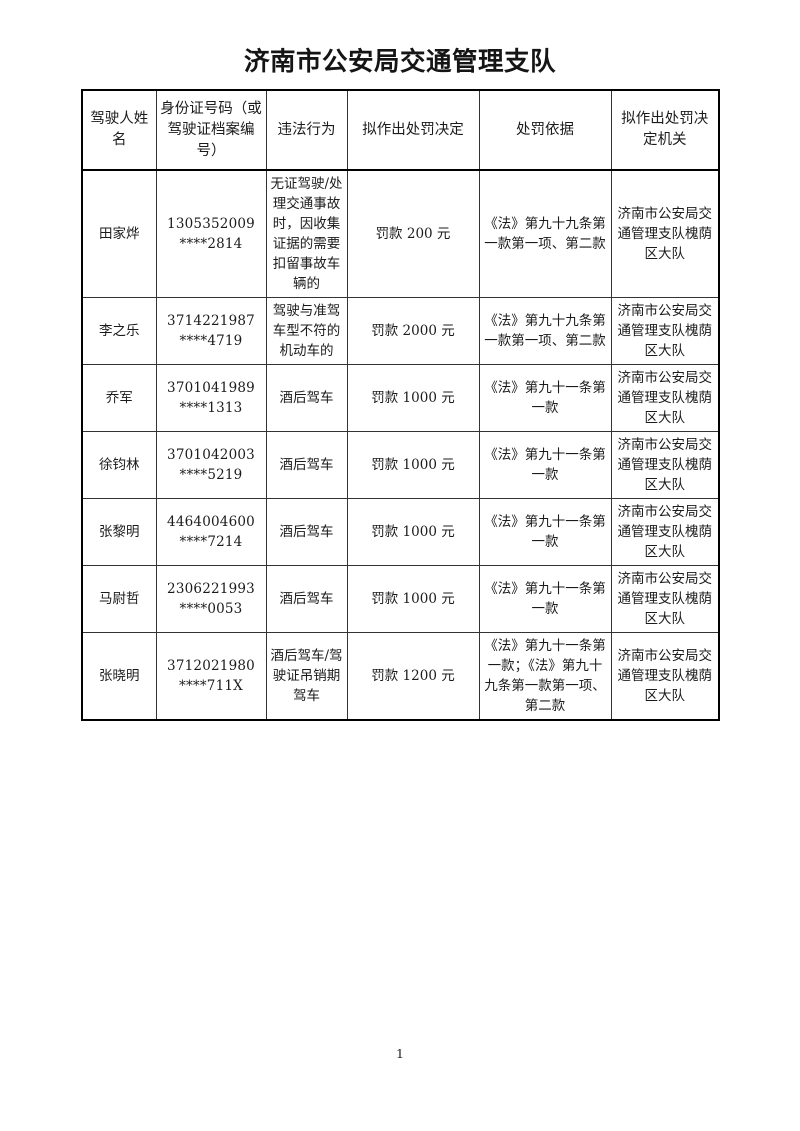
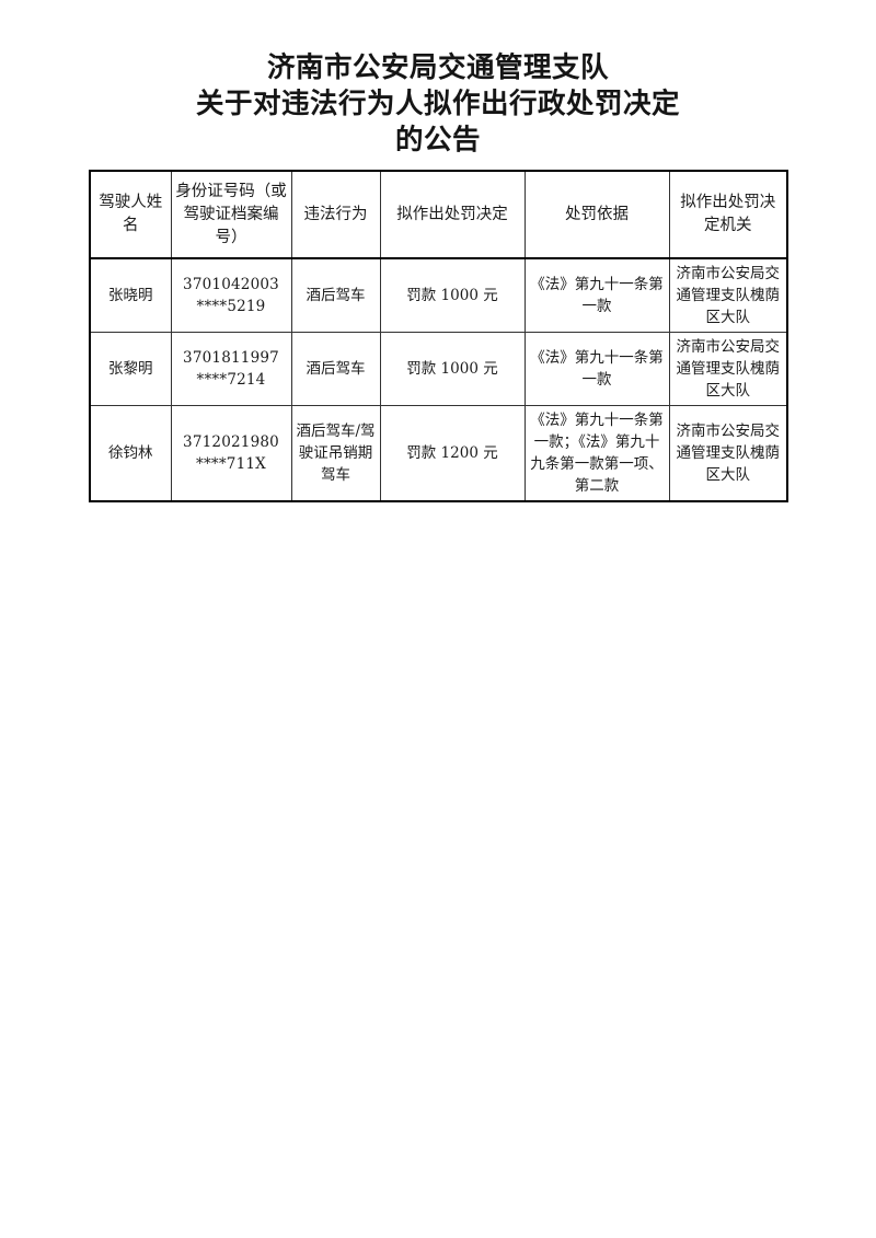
  济南市公安局交通管理支队
+ 关于对违法行为人拟作出行政处罚决定
+ 的公告
  驾驶人姓名	身份证号码（或驾驶证档案编号）	违法行为	拟作出处罚决定	处罚依据	拟作出处罚决定机关
- 田家烨	1305352009 ****2814	无证驾驶/处理交通事故时，因收集证据的需要扣留事故车辆的	罚款 200 元	《法》第九十九条第一款第一项、第二款	济南市公安局交通管理支队槐荫区大队
- 李之乐	3714221987 ****4719	驾驶与准驾车型不符的机动车的	罚款 2000 元	《法》第九十九条第一款第一项、第二款	济南市公安局交通管理支队槐荫区大队
- 乔军	3701041989 ****1313	酒后驾车	罚款 1000 元	《法》第九十一条第一款	济南市公安局交通管理支队槐荫区大队
- 徐钧林	3701042003 ****5219	酒后驾车	罚款 1000 元	《法》第九十一条第一款	济南市公安局交通管理支队槐荫区大队
+ 张晓明	3701042003 ****5219	酒后驾车	罚款 1000 元	《法》第九十一条第一款	济南市公安局交通管理支队槐荫区大队
- 张黎明	4464004600 ****7214	酒后驾车	罚款 1000 元	《法》第九十一条第一款	济南市公安局交通管理支队槐荫区大队
+ 张黎明	3701811997 ****7214	酒后驾车	罚款 1000 元	《法》第九十一条第一款	济南市公安局交通管理支队槐荫区大队
- 马尉哲	2306221993 ****0053	酒后驾车	罚款 1000 元	《法》第九十一条第一款	济南市公安局交通管理支队槐荫区大队
- 张晓明	3712021980 ****711X	酒后驾车/驾驶证吊销期驾车	罚款 1200 元	《法》第九十一条第一款；《法》第九十九条第一款第一项、第二款	济南市公安局交通管理支队槐荫区大队
+ 徐钧林	3712021980 ****711X	酒后驾车/驾驶证吊销期驾车	罚款 1200 元	《法》第九十一条第一款；《法》第九十九条第一款第一项、第二款	济南市公安局交通管理支队槐荫区大队
- 1
